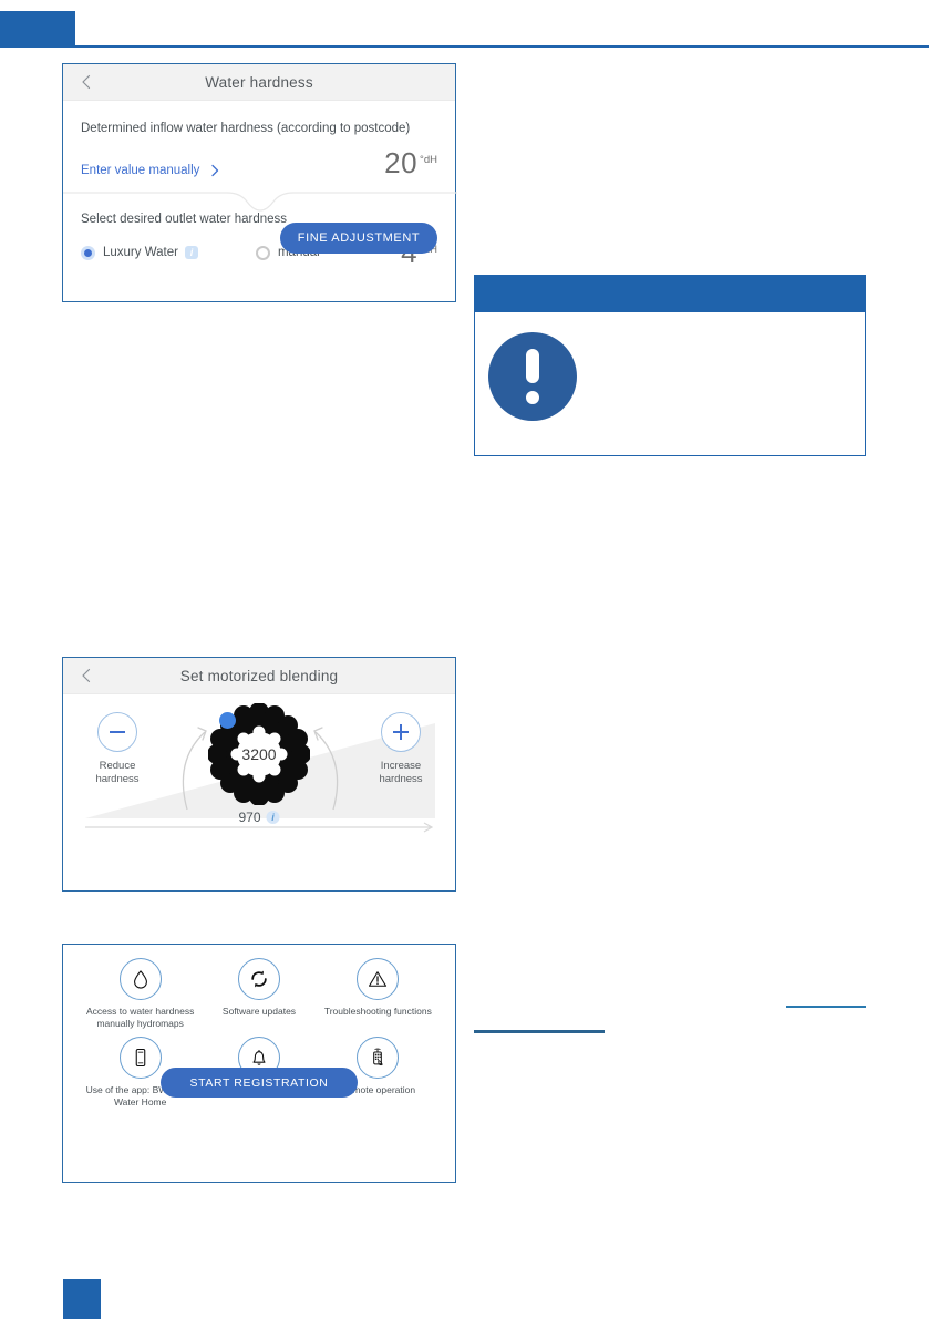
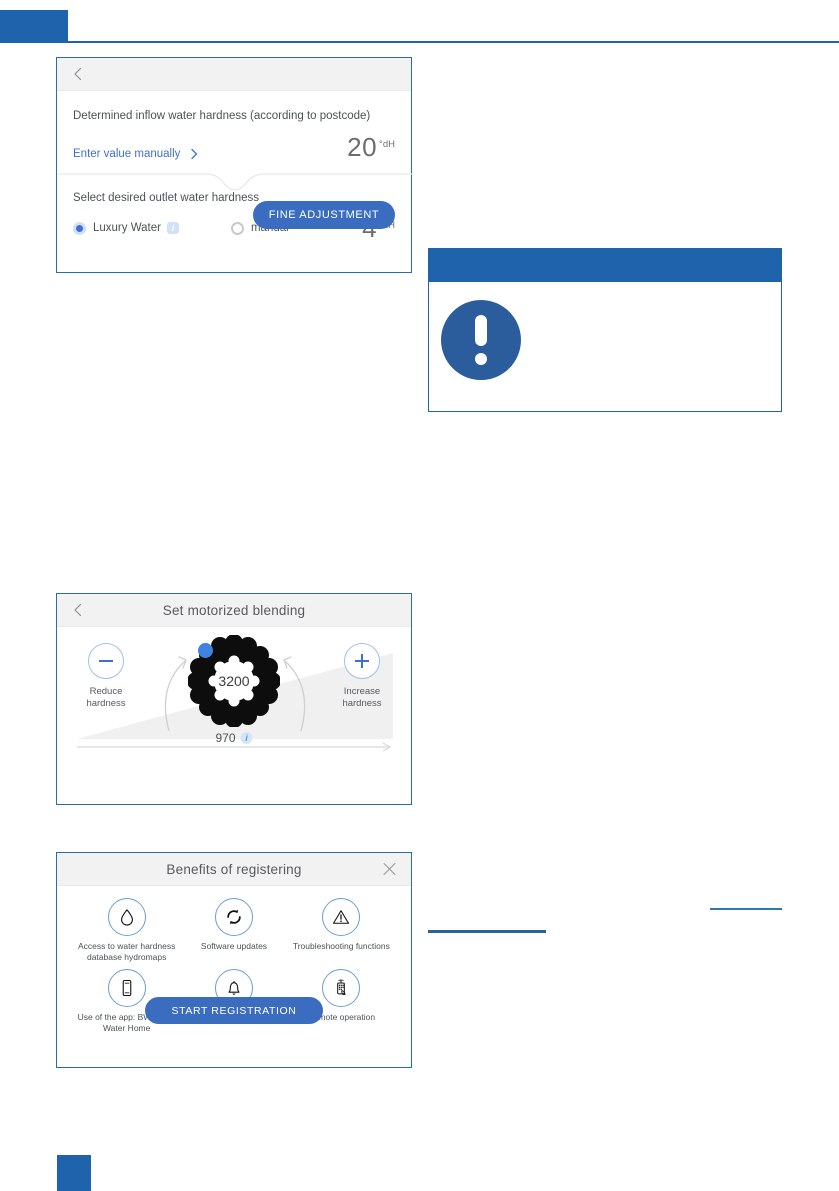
- Water hardness
  Determined inflow water hardness (according to postcode)
  Enter value manually
  20
  °dH
  Select desired outlet water hardness
  Luxury Water
  i
  FINE ADJUSTMENT
  Set motorized blending
  Reduce
  hardness
  Increase
  hardness
  3200
  970
  i
+ Benefits of registering
- Access to water hardness manually hydromaps
+ Access to water hardness database hydromaps
  Software updates
  Troubleshooting functions
  Use of the app: B Water Home
  mote operation
  START REGISTRATION
